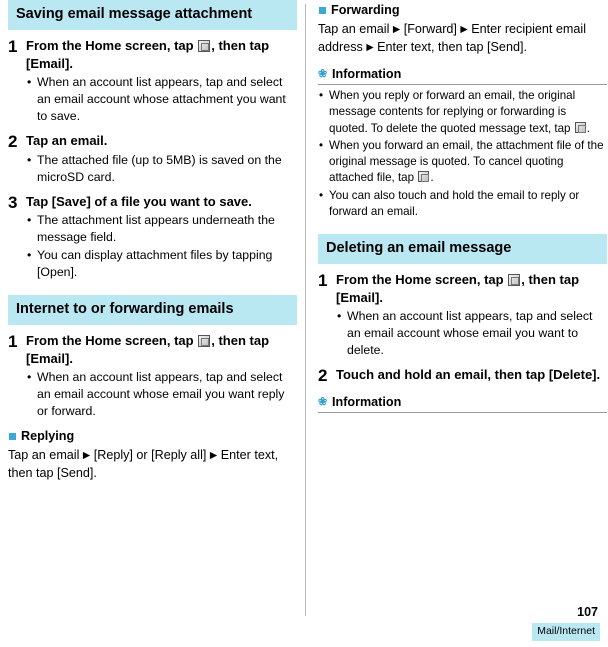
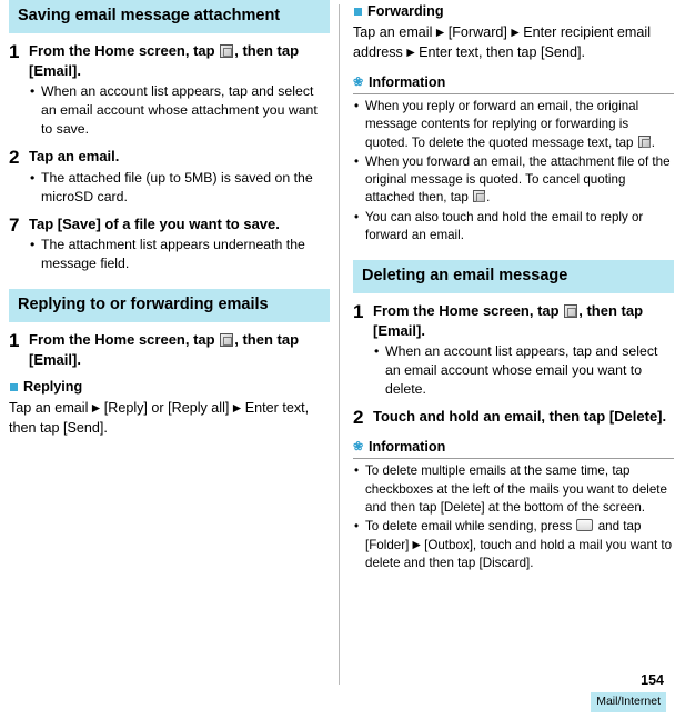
  Saving email message attachment
  1
  From the Home screen, tap , then tap [Email].
  When an account list appears, tap and select an email account whose attachment you want to save.
  2
  Tap an email.
  The attached file (up to 5MB) is saved on the microSD card.
- 3
+ 7
  Tap [Save] of a file you want to save.
  The attachment list appears underneath the message field.
- You can display attachment files by tapping [Open].
- Internet to or forwarding emails
+ Replying to or forwarding emails
  1
  From the Home screen, tap , then tap [Email].
- When an account list appears, tap and select an email account whose email you want reply or forward.
  Replying
  Tap an email ▶ [Reply] or [Reply all] ▶ Enter text, then tap [Send].
  Forwarding
  Tap an email ▶ [Forward] ▶ Enter recipient email address ▶ Enter text, then tap [Send].
  ❀
  Information
  When you reply or forward an email, the original message contents for replying or forwarding is quoted. To delete the quoted message text, tap .
- When you forward an email, the attachment file of the original message is quoted. To cancel quoting attached file, tap .
+ When you forward an email, the attachment file of the original message is quoted. To cancel quoting attached then, tap .
  You can also touch and hold the email to reply or forward an email.
  Deleting an email message
  1
  From the Home screen, tap , then tap [Email].
  When an account list appears, tap and select an email account whose email you want to delete.
  2
  Touch and hold an email, then tap [Delete].
  ❀
  Information
+ To delete multiple emails at the same time, tap checkboxes at the left of the mails you want to delete and then tap [Delete] at the bottom of the screen.
+ To delete email while sending, press and tap [Folder] ▶ [Outbox], touch and hold a mail you want to delete and then tap [Discard].
- 107
+ 154
  Mail/Internet
